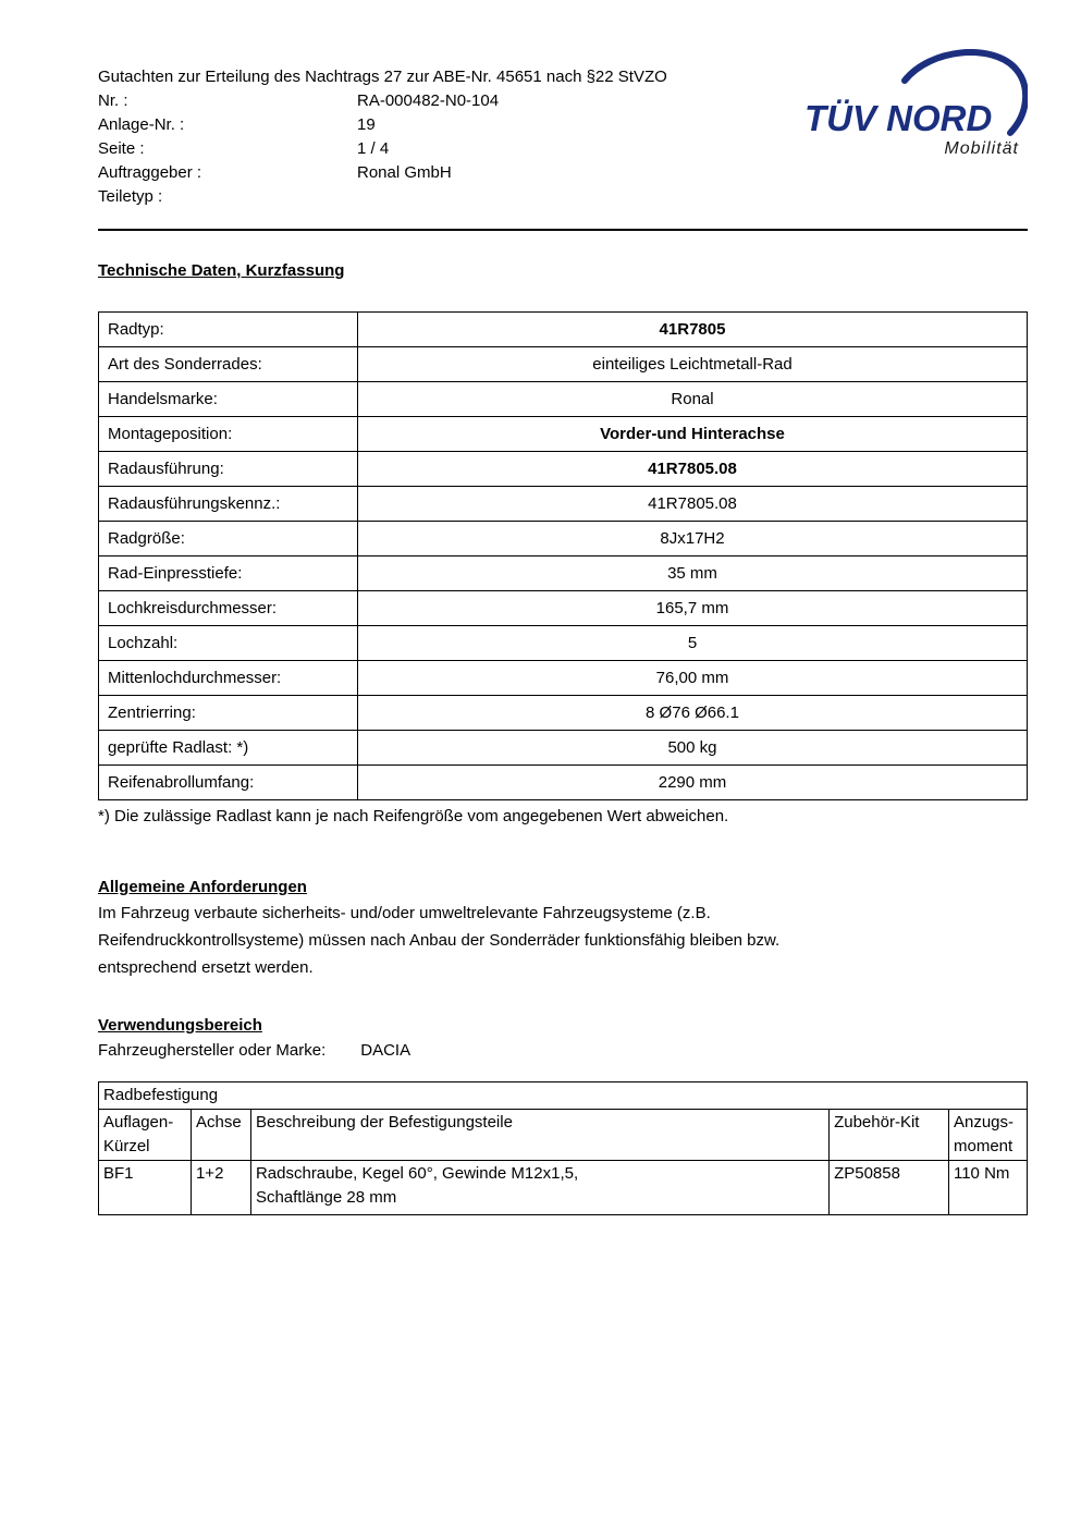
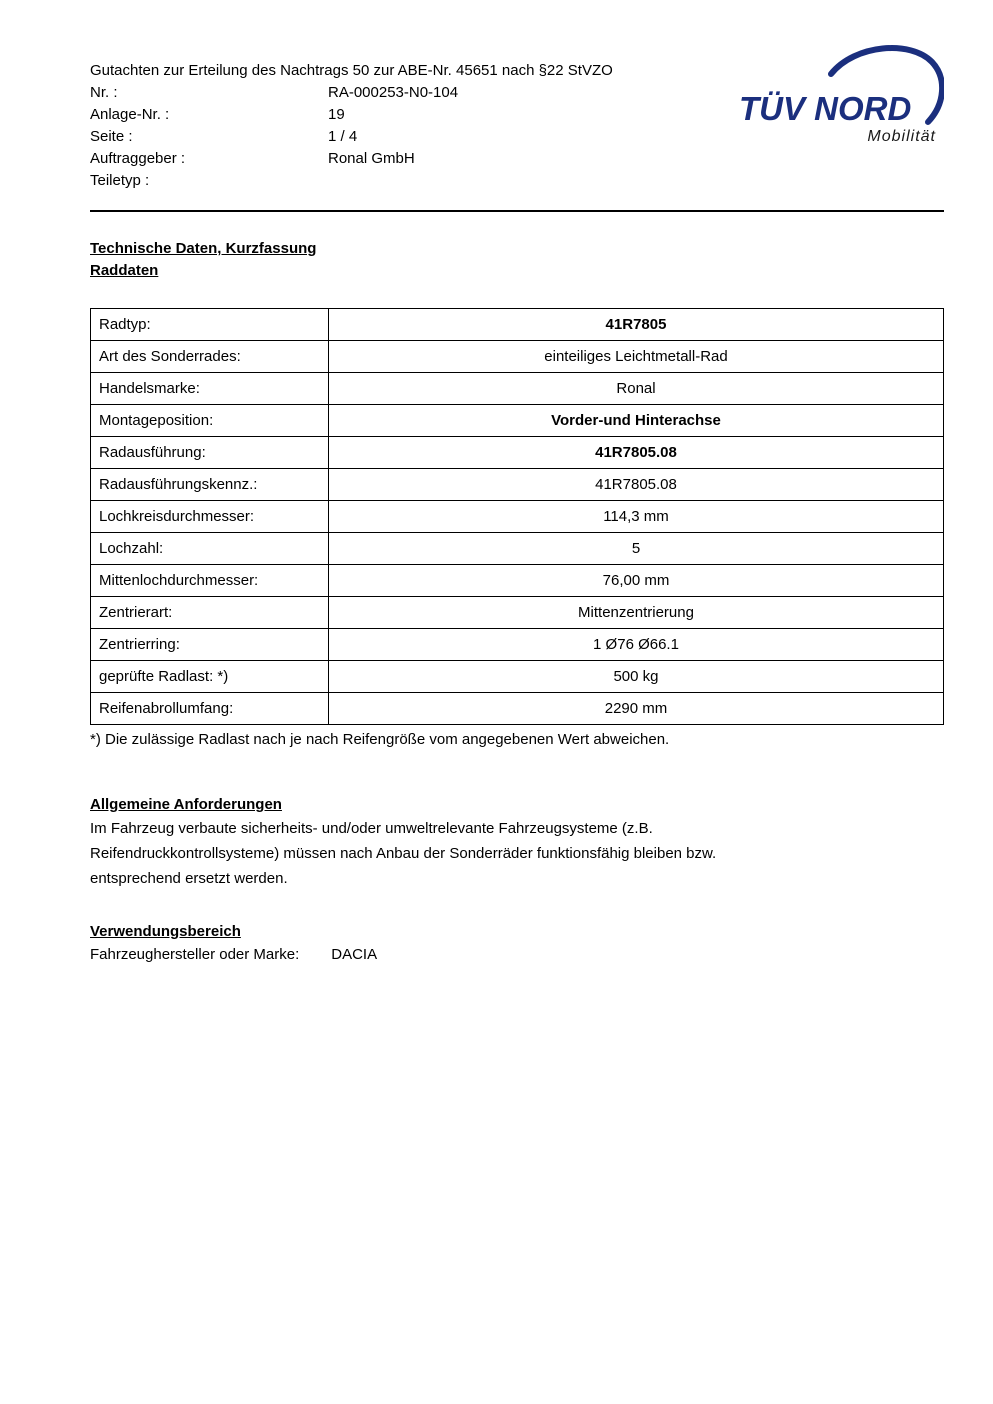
- Gutachten zur Erteilung des Nachtrags 27 zur ABE-Nr. 45651 nach §22 StVZO
+ Gutachten zur Erteilung des Nachtrags 50 zur ABE-Nr. 45651 nach §22 StVZO
  Nr. :
- RA-000482-N0-104
+ RA-000253-N0-104
  Anlage-Nr. :
  19
  Seite :
  1 / 4
  Auftraggeber :
  Ronal GmbH
  Teiletyp :
  TÜV NORD
  Mobilität
  Technische Daten, Kurzfassung
+ Raddaten
  Radtyp:	41R7805
  Art des Sonderrades:	einteiliges Leichtmetall-Rad
  Handelsmarke:	Ronal
  Montageposition:	Vorder-und Hinterachse
  Radausführung:	41R7805.08
  Radausführungskennz.:	41R7805.08
- Radgröße:	8Jx17H2
- Rad-Einpresstiefe:	35 mm
- Lochkreisdurchmesser:	165,7 mm
+ Lochkreisdurchmesser:	114,3 mm
  Lochzahl:	5
  Mittenlochdurchmesser:	76,00 mm
+ Zentrierart:	Mittenzentrierung
- Zentrierring:	8 Ø76 Ø66.1
+ Zentrierring:	1 Ø76 Ø66.1
  geprüfte Radlast: *)	500 kg
  Reifenabrollumfang:	2290 mm
- *) Die zulässige Radlast kann je nach Reifengröße vom angegebenen Wert abweichen.
+ *) Die zulässige Radlast nach je nach Reifengröße vom angegebenen Wert abweichen.
  Allgemeine Anforderungen
  Im Fahrzeug verbaute sicherheits- und/oder umweltrelevante Fahrzeugsysteme (z.B.
  Reifendruckkontrollsysteme) müssen nach Anbau der Sonderräder funktionsfähig bleiben bzw.
  entsprechend ersetzt werden.
  Verwendungsbereich
  Fahrzeughersteller oder Marke: DACIA
- Radbefestigung
- Auflagen- Kürzel	Achse	Beschreibung der Befestigungsteile	Zubehör-Kit	Anzugs- moment
- BF1	1+2	Radschraube, Kegel 60°, Gewinde M12x1,5, Schaftlänge 28 mm	ZP50858	110 Nm
